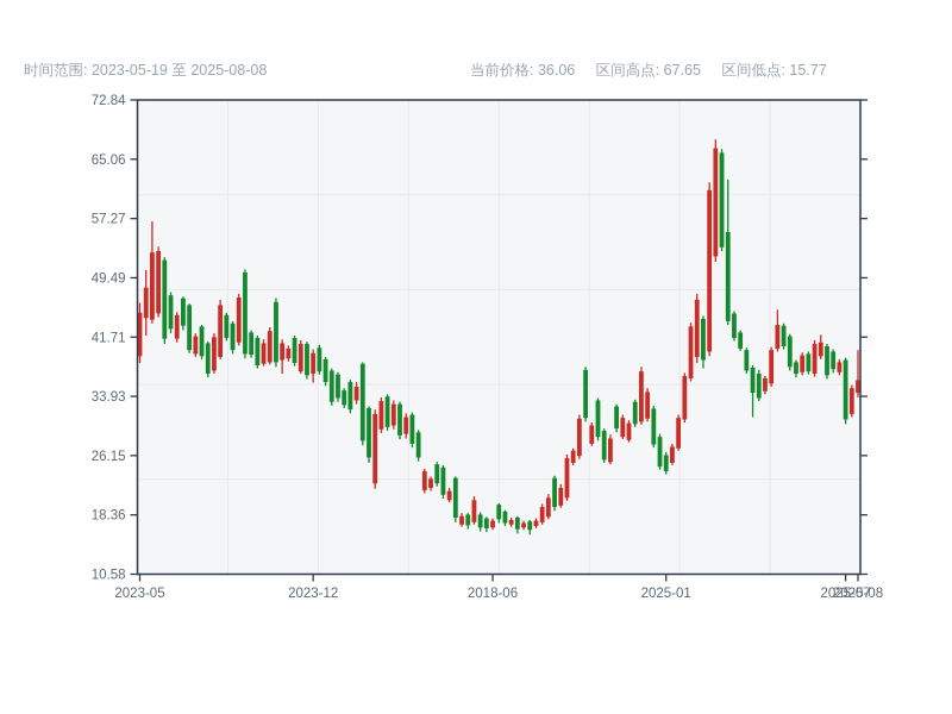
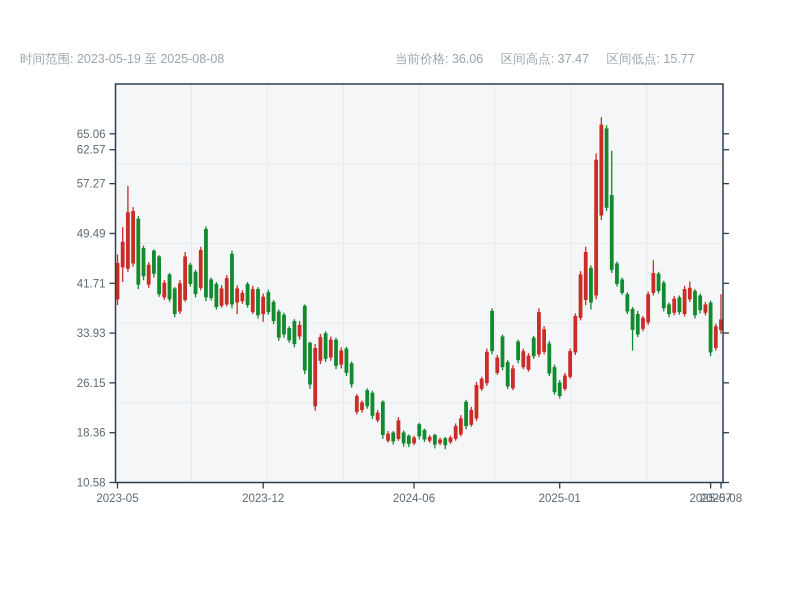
  时间范围: 2023-05-19 至 2025-08-08
- 当前价格: 36.06 区间高点: 67.65 区间低点: 15.77
+ 当前价格: 36.06 区间高点: 37.47 区间低点: 15.77
- 72.84
+ 62.57
  65.06
  57.27
  49.49
  41.71
  33.93
  26.15
  18.36
  10.58
  2023-05
  2023-12
- 2018-06
+ 2024-06
  2025-01
  2025-07
  2025-08
